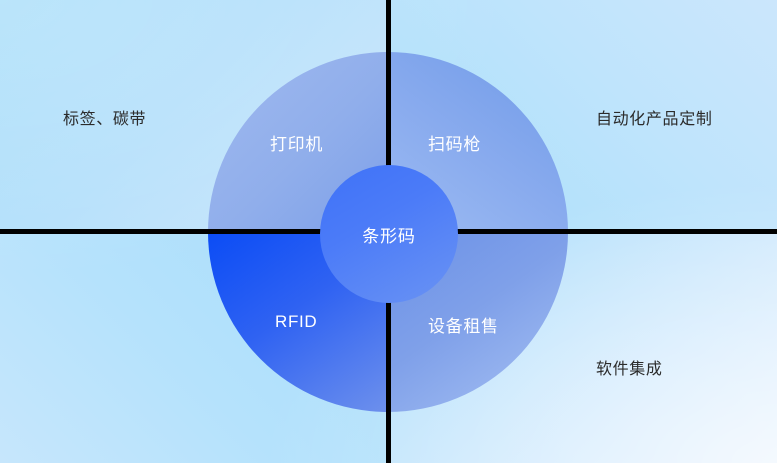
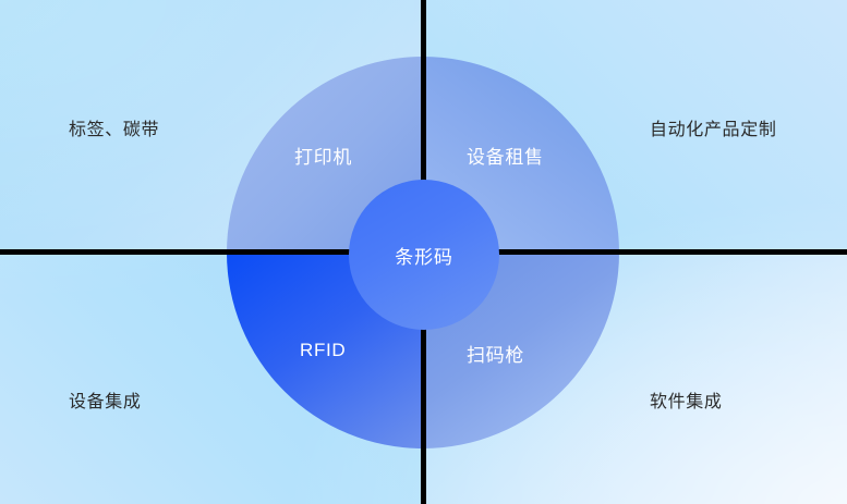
  打印机
- 扫码枪
+ 设备租售
  RFID
- 设备租售
+ 扫码枪
  条形码
  标签、碳带
  自动化产品定制
+ 设备集成
  软件集成
